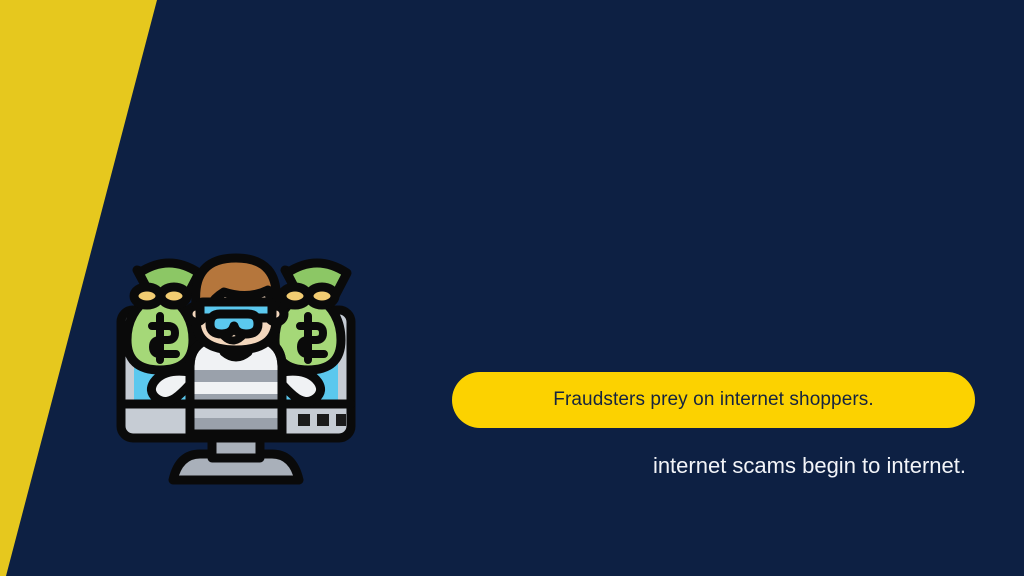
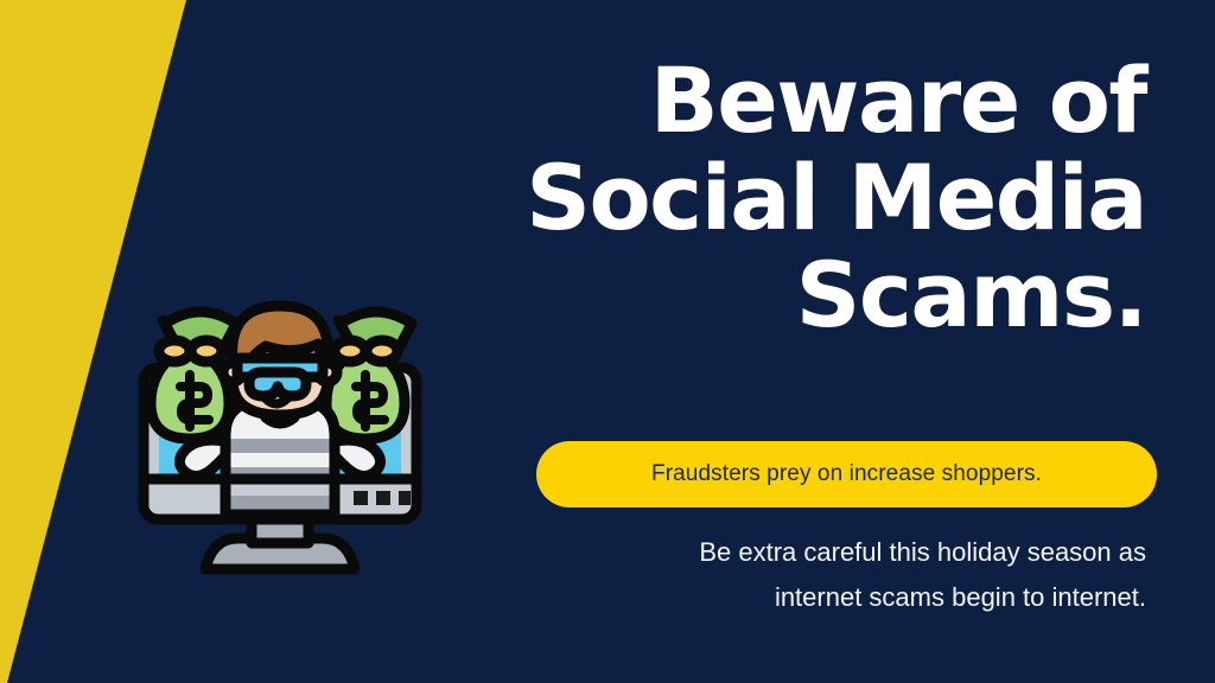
+ Beware of
+ Social Media
+ Scams.
- Fraudsters prey on internet shoppers.
+ Fraudsters prey on increase shoppers.
+ Be extra careful this holiday season as
  internet scams begin to internet.
